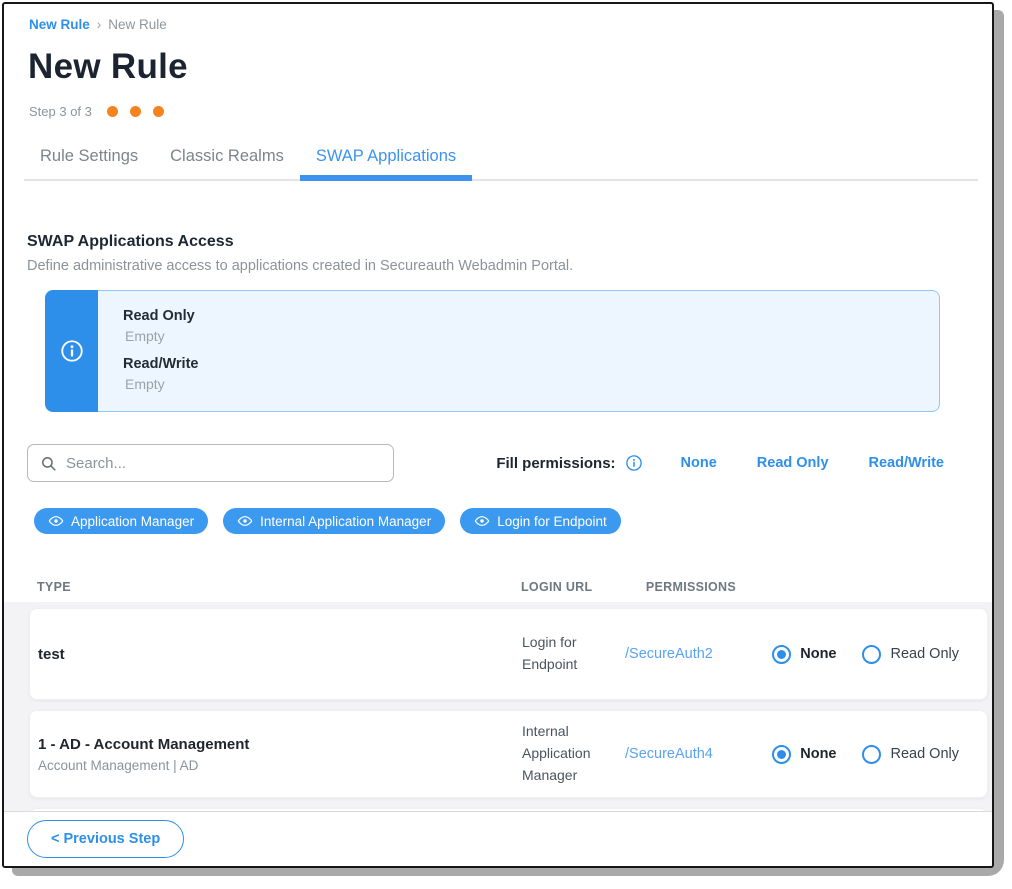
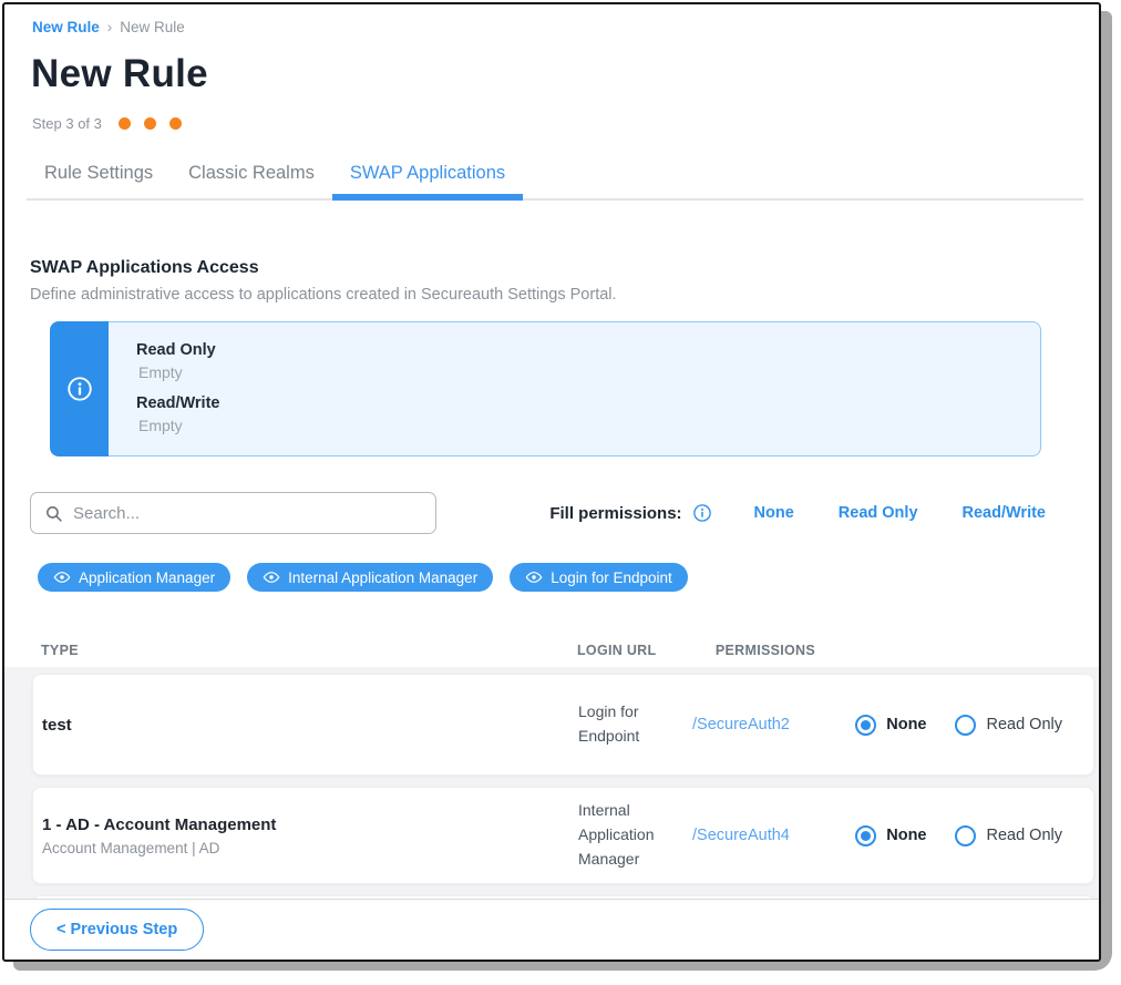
  New Rule
  ›
  New Rule
  New Rule
  Step 3 of 3
  Rule Settings
  Classic Realms
  SWAP Applications
  SWAP Applications Access
- Define administrative access to applications created in Secureauth Webadmin Portal.
+ Define administrative access to applications created in Secureauth Settings Portal.
  Read Only
  Empty
  Read/Write
  Empty
  Search...
  Fill permissions:
  None
  Read Only
  Read/Write
  Application Manager
  Internal Application Manager
  Login for Endpoint
  TYPE
  LOGIN URL
  PERMISSIONS
  test
  Login for Endpoint
  /SecureAuth2
  None
  Read Only
  1 - AD - Account Management
  Account Management | AD
  Internal Application Manager
  /SecureAuth4
  None
  Read Only
  < Previous Step
